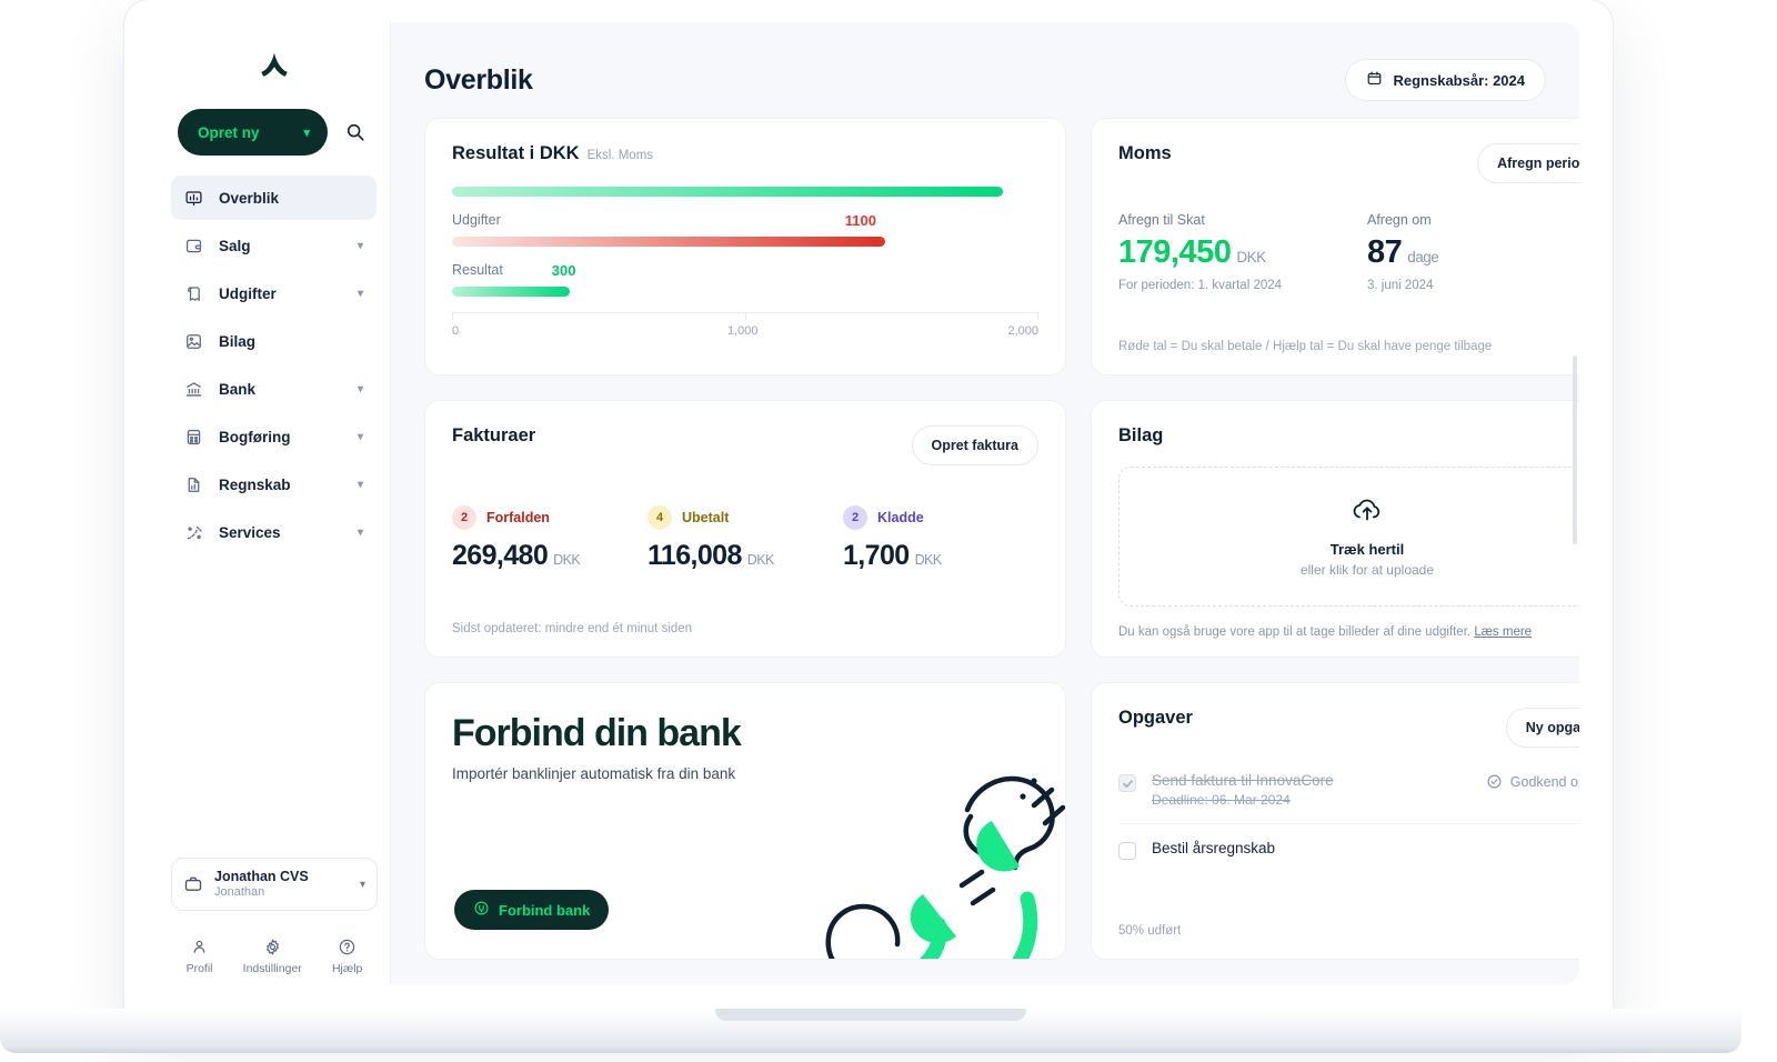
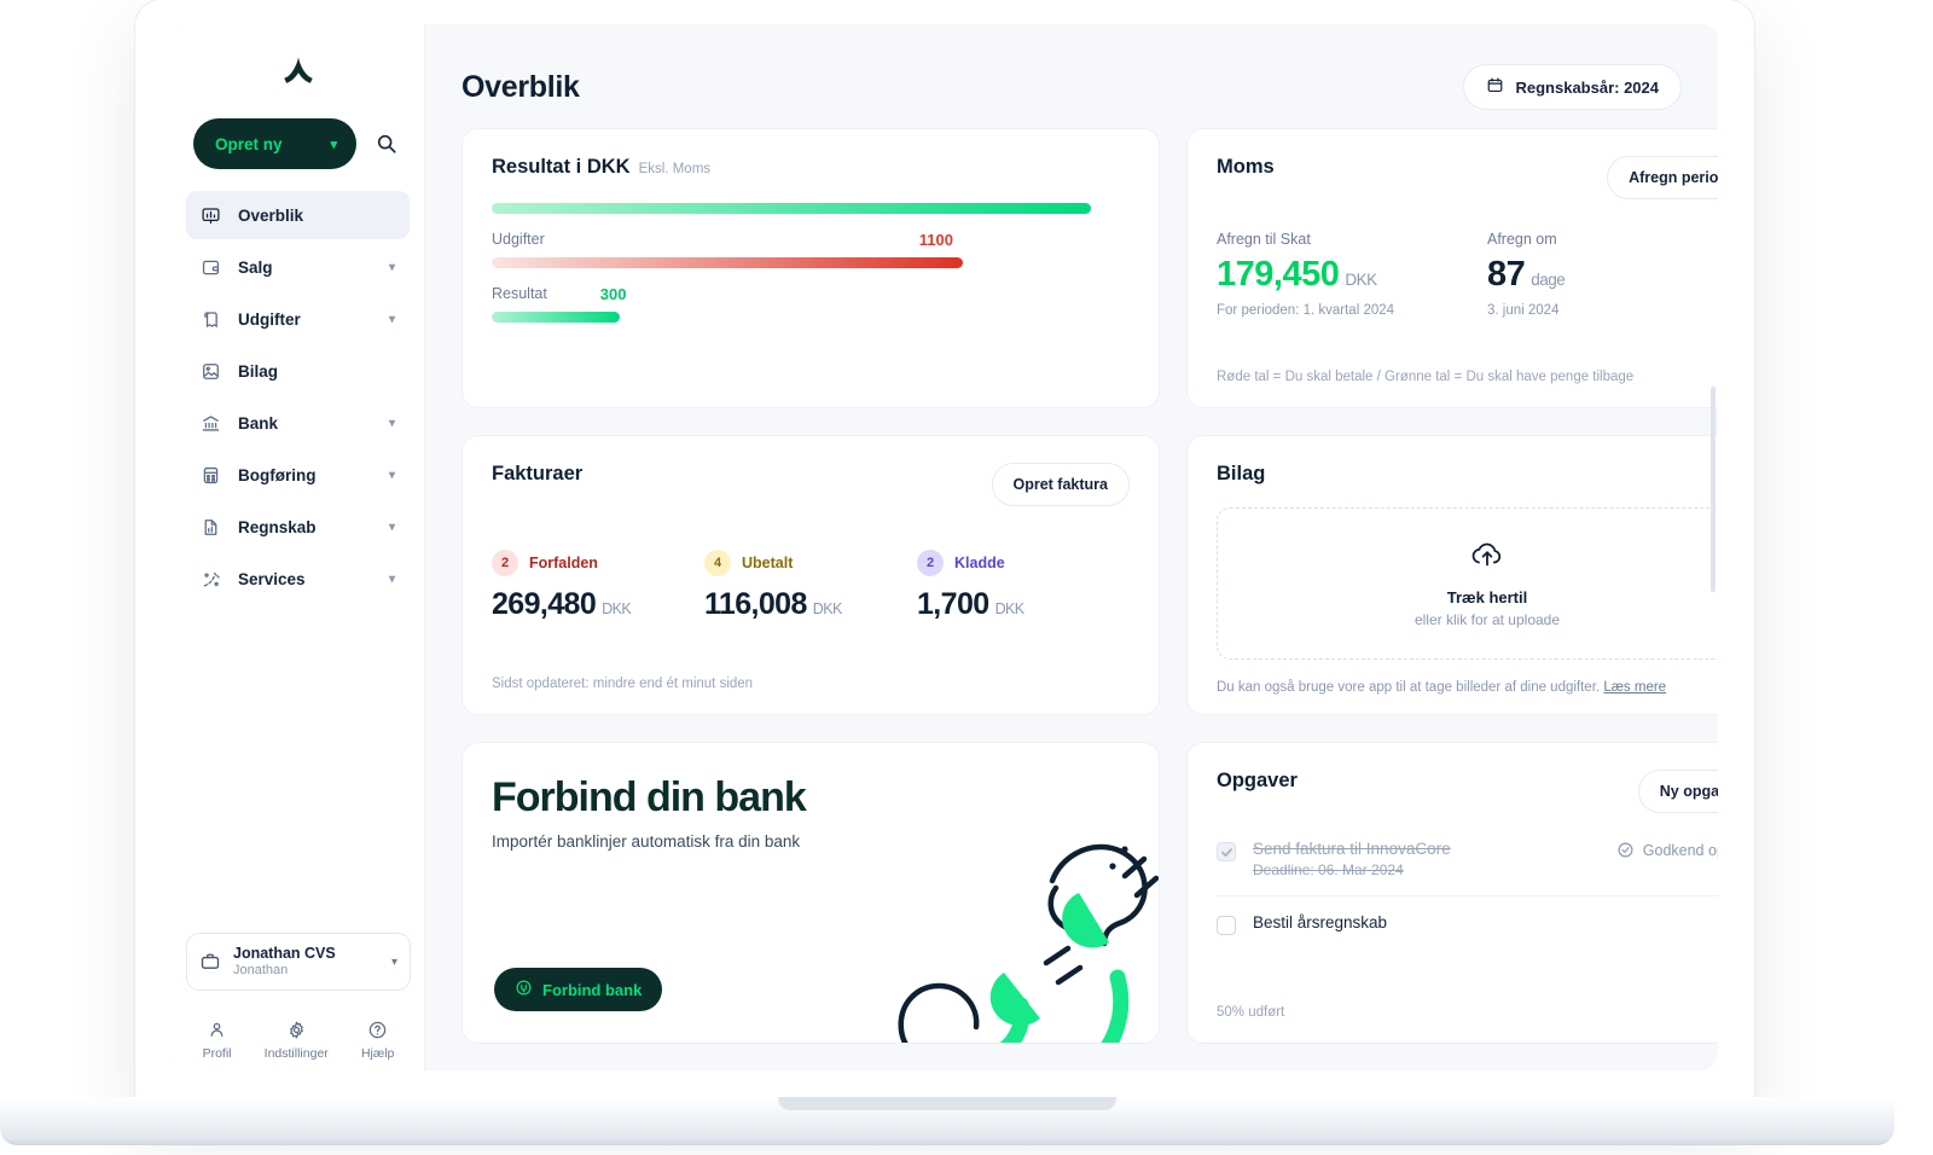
  Opret ny
  ▾
  Overblik
  Salg
  ▾
  Udgifter
  ▾
  Bilag
  Bank
  ▾
  Bogføring
  ▾
  Regnskab
  ▾
  Services
  ▾
  Jonathan CVS
  Jonathan
  ▾
  Profil
  Indstillinger
  Hjælp
  Overblik
  Regnskabsår: 2024
  Resultat i DKK Eksl. Moms
  Udgifter
  1100
  Resultat
  300
- 0
- 1,000
- 2,000
  Moms
  Afregn perio
  Afregn til Skat
  179,450 DKK
  For perioden: 1. kvartal 2024
  Afregn om
  87 dage
  3. juni 2024
- Røde tal = Du skal betale / Hjælp tal = Du skal have penge tilbage
+ Røde tal = Du skal betale / Grønne tal = Du skal have penge tilbage
  Fakturaer
  Opret faktura
  2
  Forfalden
  269,480 DKK
  4
  Ubetalt
  116,008 DKK
  2
  Kladde
  1,700 DKK
  Sidst opdateret: mindre end ét minut siden
  Bilag
  Træk hertil
  eller klik for at uploade
  Du kan også bruge vore app til at tage billeder af dine udgifter. Læs mere
  Forbind din bank
  Importér banklinjer automatisk fra din bank
  Forbind bank
  Opgaver
  Ny opga
  Send faktura til InnovaCore
  Deadline: 06. Mar 2024
  Bestil årsregnskab
  50% udført
